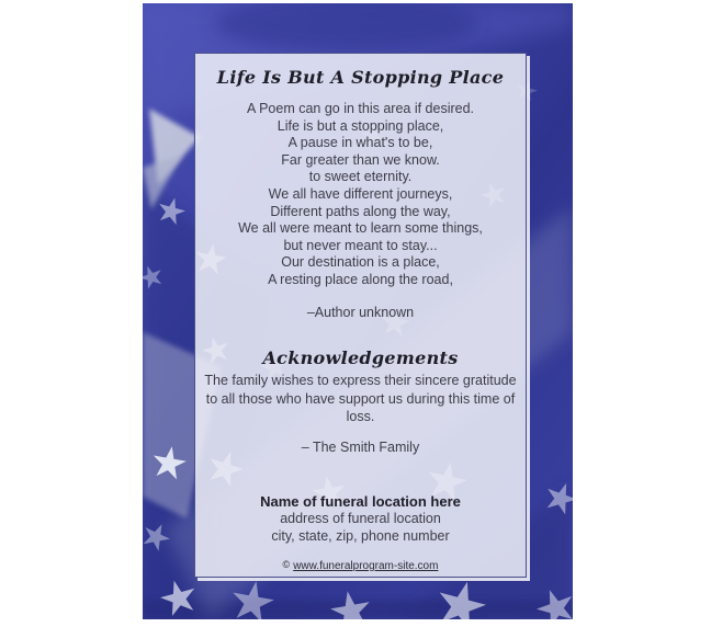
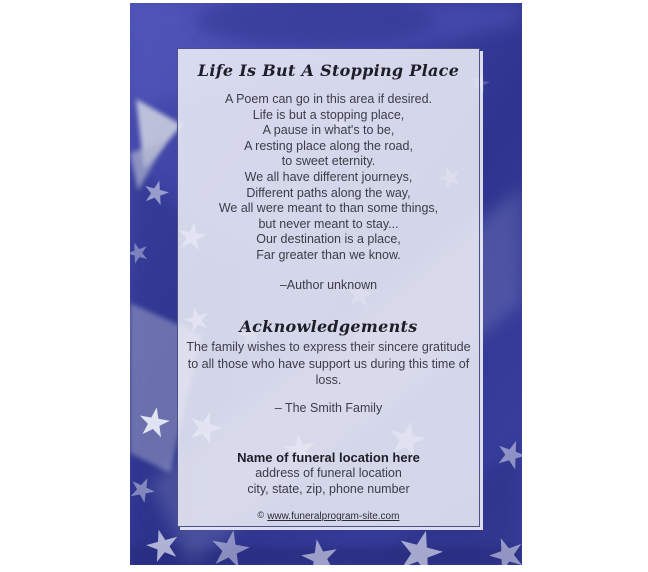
  Life Is But A Stopping Place
  A Poem can go in this area if desired.
  Life is but a stopping place,
  A pause in what's to be,
- Far greater than we know.
+ A resting place along the road,
  to sweet eternity.
  We all have different journeys,
  Different paths along the way,
- We all were meant to learn some things,
+ We all were meant to than some things,
  but never meant to stay...
  Our destination is a place,
- A resting place along the road,
+ Far greater than we know.
  –Author unknown
  Acknowledgements
  The family wishes to express their sincere gratitude
  to all those who have support us during this time of
  loss.
  – The Smith Family
  Name of funeral location here
  address of funeral location
  city, state, zip, phone number
  © www.funeralprogram-site.com
